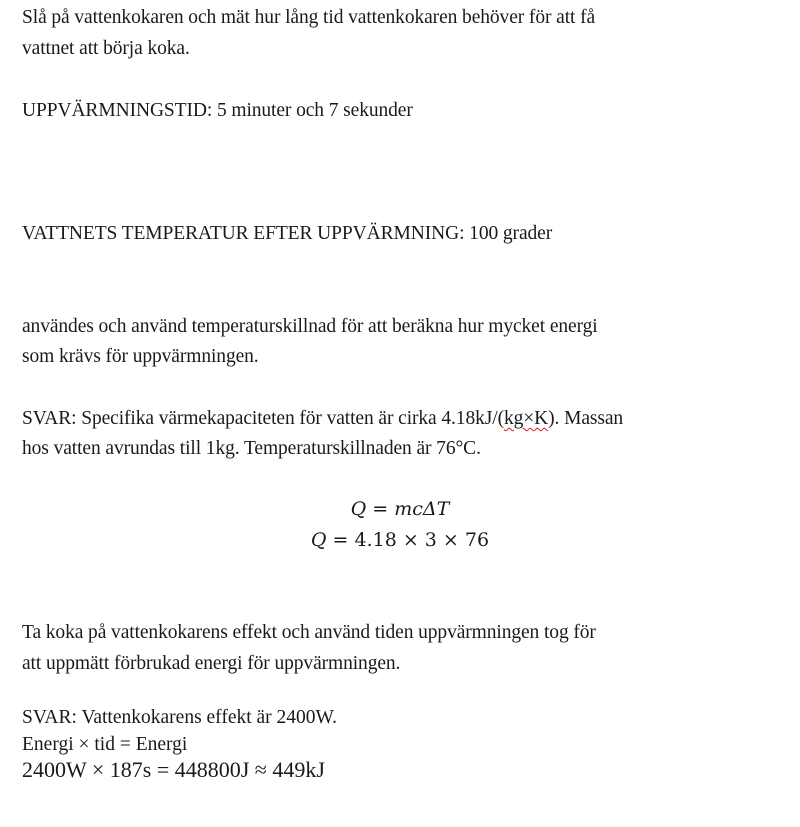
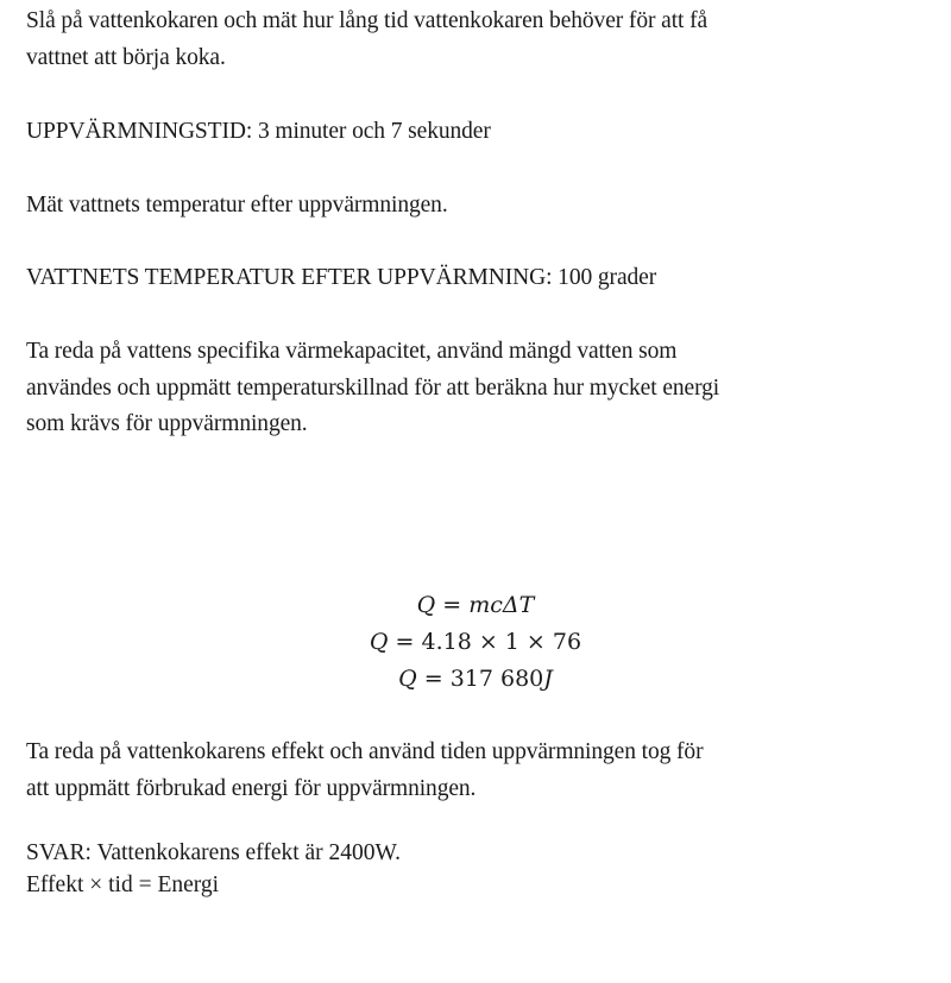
  Slå på vattenkokaren och mät hur lång tid vattenkokaren behöver för att få
  vattnet att börja koka.
- UPPVÄRMNINGSTID: 5 minuter och 7 sekunder
+ UPPVÄRMNINGSTID: 3 minuter och 7 sekunder
+ Mät vattnets temperatur efter uppvärmningen.
  VATTNETS TEMPERATUR EFTER UPPVÄRMNING: 100 grader
+ Ta reda på vattens specifika värmekapacitet, använd mängd vatten som
- användes och använd temperaturskillnad för att beräkna hur mycket energi
+ användes och uppmätt temperaturskillnad för att beräkna hur mycket energi
  som krävs för uppvärmningen.
- SVAR: Specifika värmekapaciteten för vatten är cirka 4.18kJ/(kg×K). Massan
- hos vatten avrundas till 1kg. Temperaturskillnaden är 76°C.
  Q = mcΔT
- Q = 4.18 × 3 × 76
+ Q = 4.18 × 1 × 76
+ Q = 317 680J
- Ta koka på vattenkokarens effekt och använd tiden uppvärmningen tog för
+ Ta reda på vattenkokarens effekt och använd tiden uppvärmningen tog för
  att uppmätt förbrukad energi för uppvärmningen.
  SVAR: Vattenkokarens effekt är 2400W.
- Energi × tid = Energi
+ Effekt × tid = Energi
- 2400W × 187s = 448800J ≈ 449kJ
